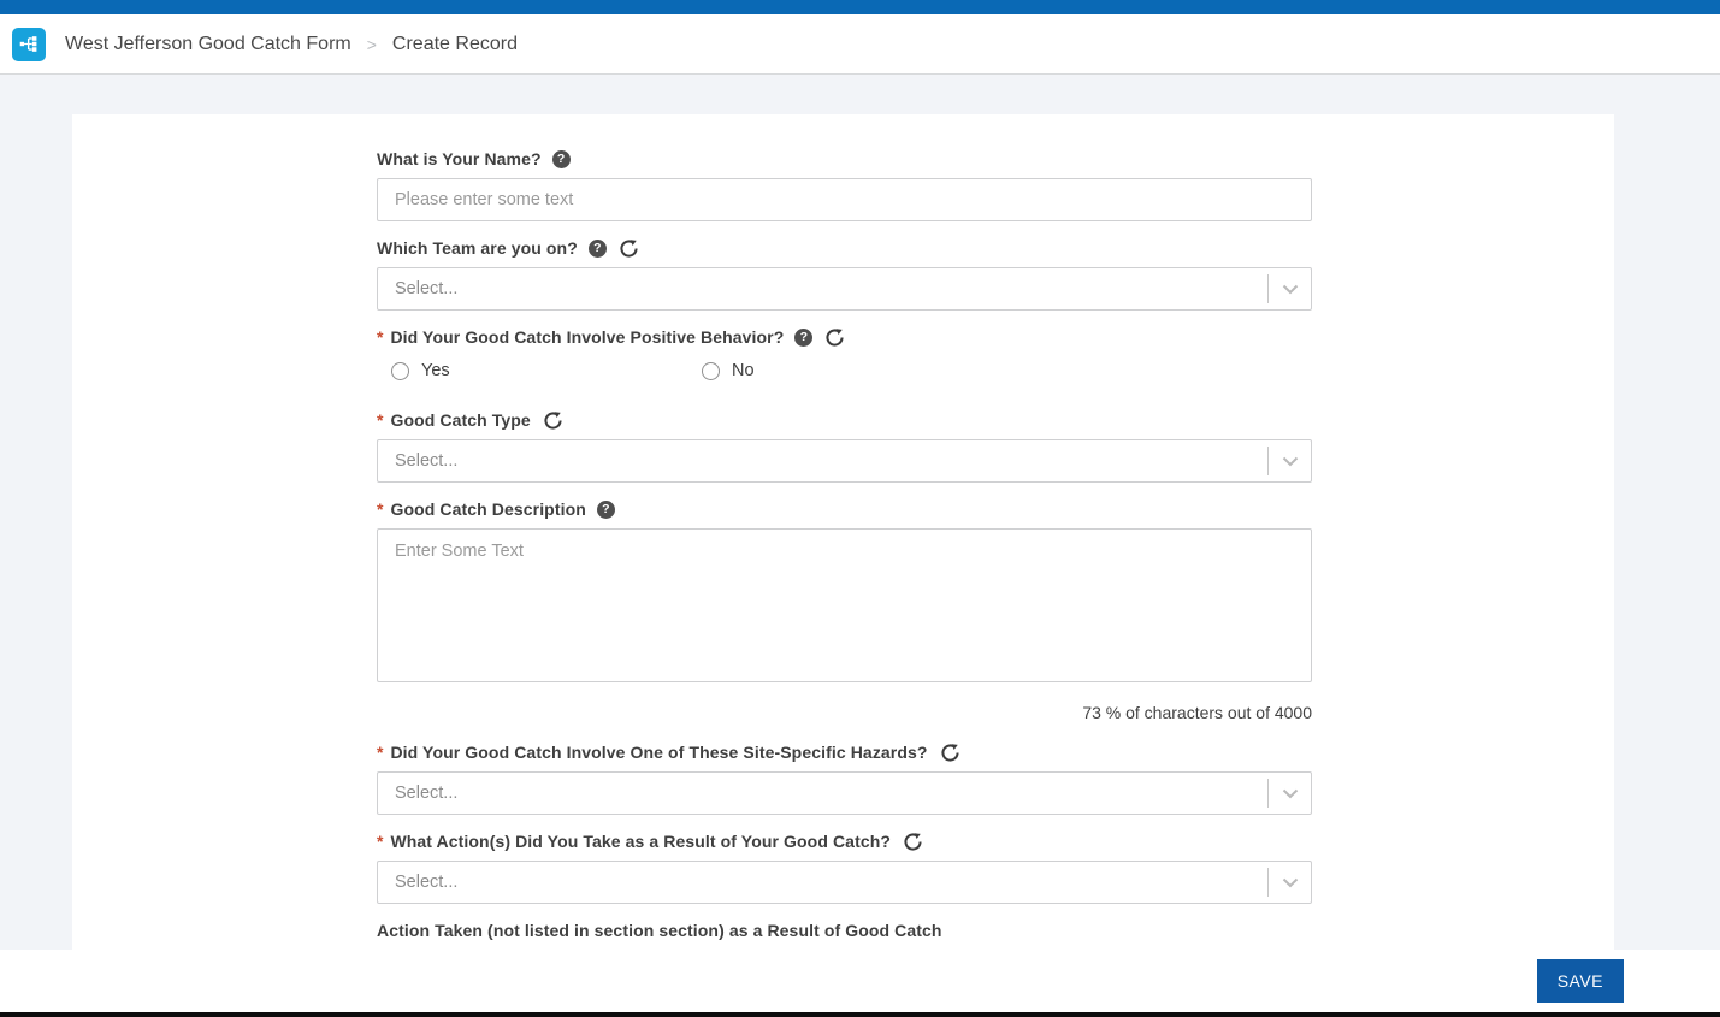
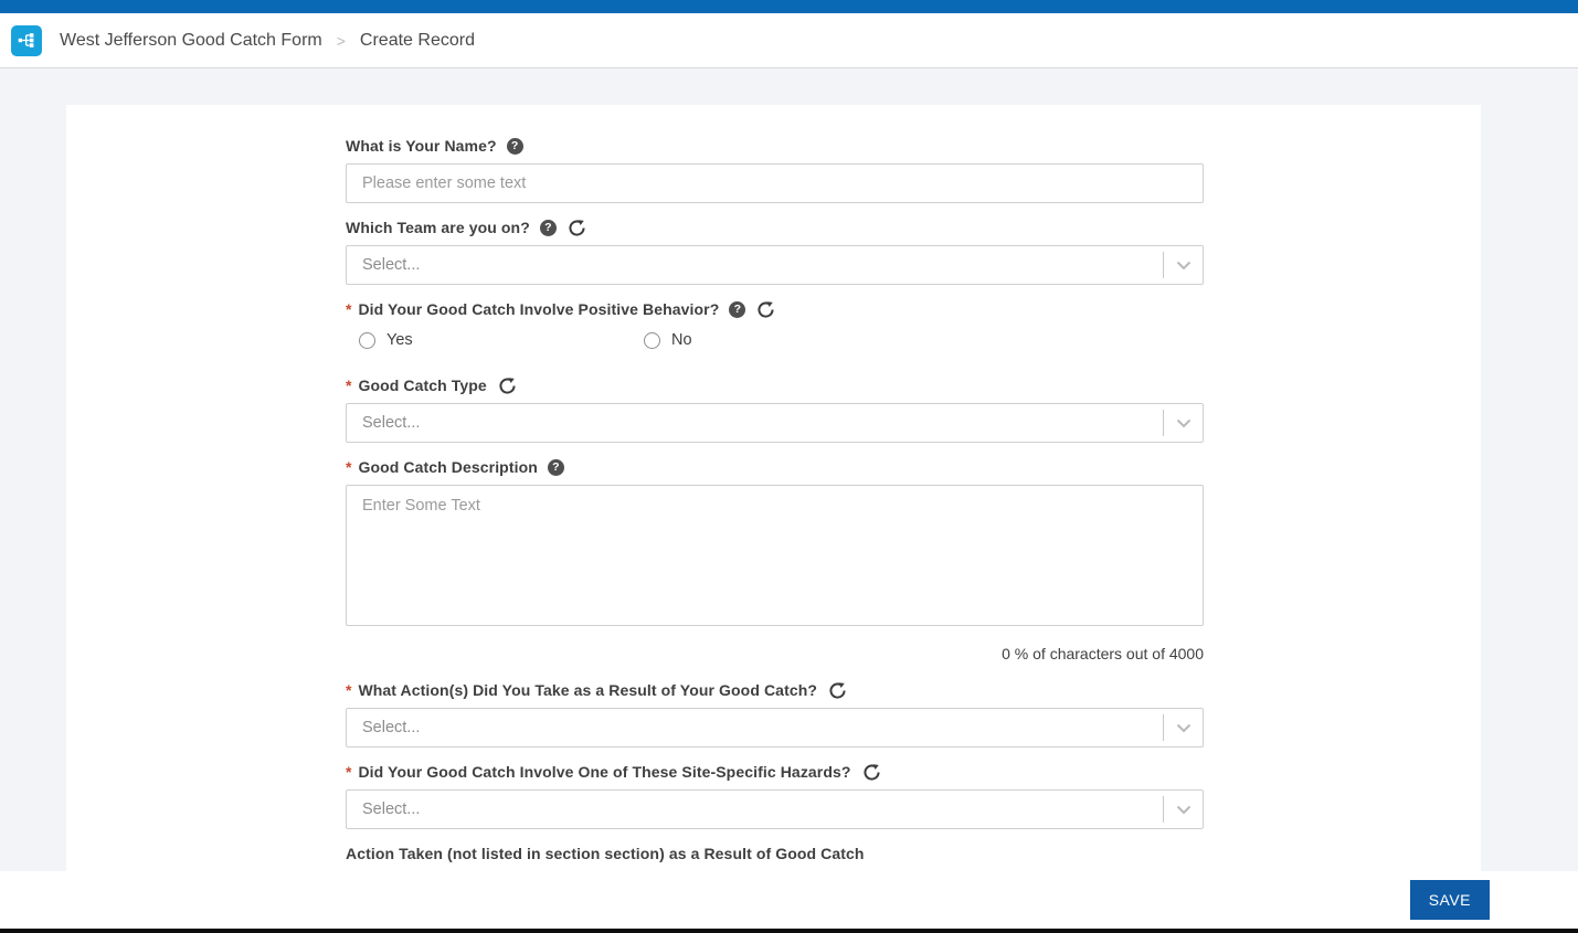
  West Jefferson Good Catch Form
  >
  Create Record
  What is Your Name?
  ?
  Please enter some text
  Which Team are you on?
  ?
  Select...
  *
  Did Your Good Catch Involve Positive Behavior?
  ?
  Yes
  No
  *
  Good Catch Type
  Select...
  *
  Good Catch Description
  ?
  Enter Some Text
- 73 % of characters out of 4000
+ 0 % of characters out of 4000
  *
- Did Your Good Catch Involve One of These Site-Specific Hazards?
+ What Action(s) Did You Take as a Result of Your Good Catch?
  Select...
  *
- What Action(s) Did You Take as a Result of Your Good Catch?
+ Did Your Good Catch Involve One of These Site-Specific Hazards?
  Select...
  Action Taken (not listed in section section) as a Result of Good Catch
  SAVE
